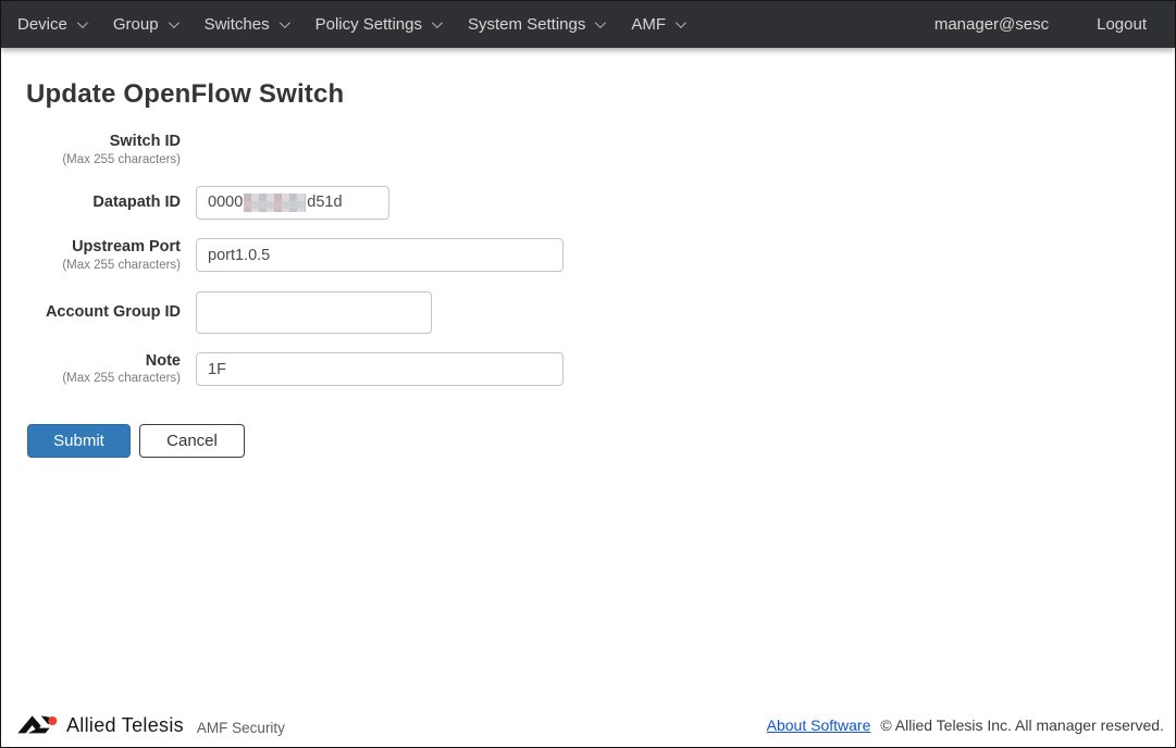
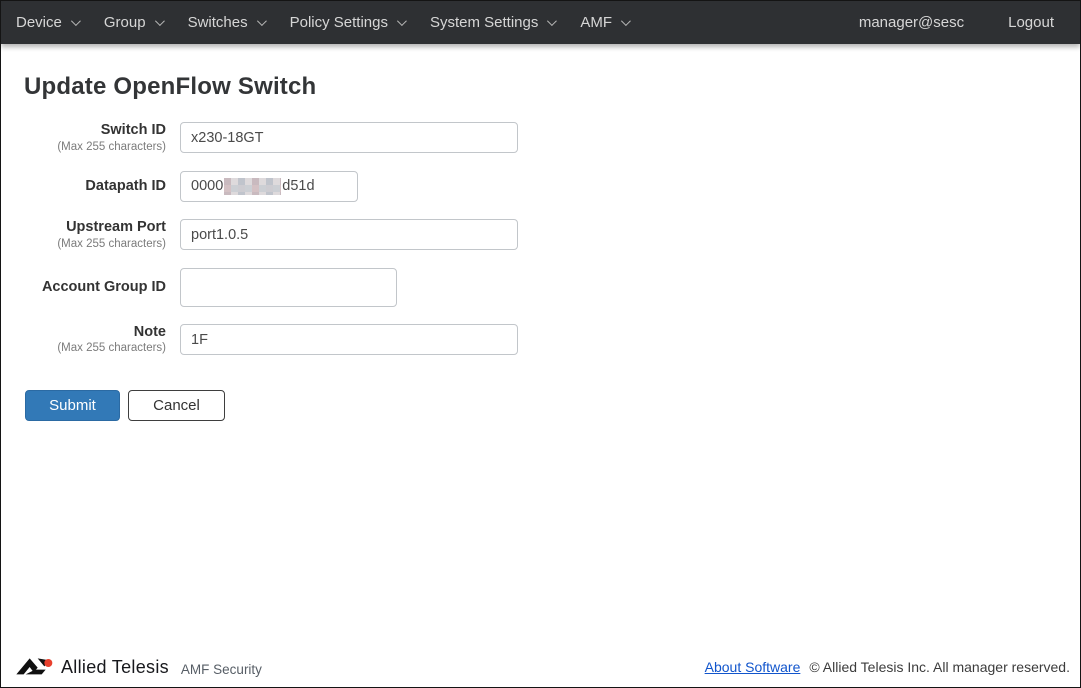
  Device
  Group
  Switches
  Policy Settings
  System Settings
  AMF
  manager@sesc
  Logout
  Update OpenFlow Switch
  Switch ID
  (Max 255 characters)
+ x230-18GT
  Datapath ID
  0000
  d51d
  Upstream Port
  (Max 255 characters)
  port1.0.5
  Account Group ID
  Note
  (Max 255 characters)
  1F
  Submit
  Cancel
  Allied Telesis
  AMF Security
  About Software
  © Allied Telesis Inc. All manager reserved.
